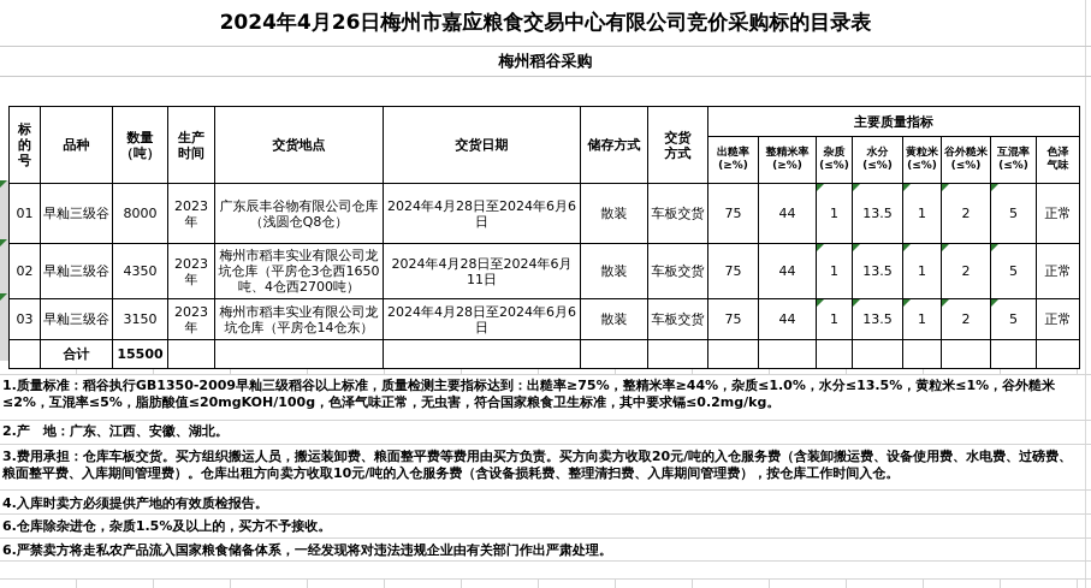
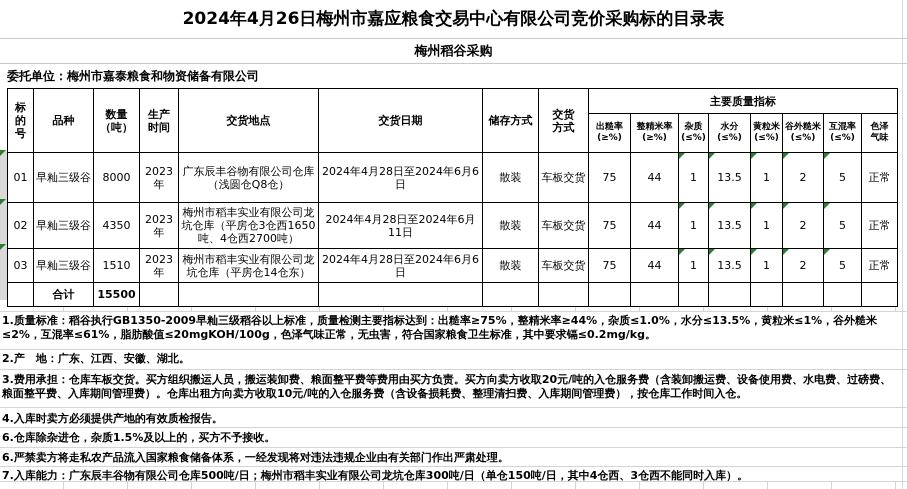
  2024年4月26日梅州市嘉应粮食交易中心有限公司竞价采购标的目录表
  梅州稻谷采购
+ 委托单位：梅州市嘉泰粮食和物资储备有限公司
  标的 号	品种	数量 （吨）	生产 时间	交货地点	交货日期	储存方式	交货 方式	主要质量指标
  出糙率 (≥%)	整精米率 (≥%)	杂质 (≤%)	水分 (≤%)	黄粒米 (≤%)	谷外糙米 (≤%)	互混率 (≤%)	色泽 气味
  01	早籼三级谷	8000	2023年	广东辰丰谷物有限公司仓库（浅圆仓Q8仓）	2024年4月28日至2024年6月6日	散装	车板交货	75	44	1	13.5	1	2	5	正常
  02	早籼三级谷	4350	2023年	梅州市稻丰实业有限公司龙坑仓库（平房仓3仓西1650吨、4仓西2700吨）	2024年4月28日至2024年6月11日	散装	车板交货	75	44	1	13.5	1	2	5	正常
- 03	早籼三级谷	3150	2023年	梅州市稻丰实业有限公司龙坑仓库（平房仓14仓东）	2024年4月28日至2024年6月6日	散装	车板交货	75	44	1	13.5	1	2	5	正常
+ 03	早籼三级谷	1510	2023年	梅州市稻丰实业有限公司龙坑仓库（平房仓14仓东）	2024年4月28日至2024年6月6日	散装	车板交货	75	44	1	13.5	1	2	5	正常
  	合计	15500
- 1.质量标准：稻谷执行GB1350-2009早籼三级稻谷以上标准，质量检测主要指标达到：出糙率≥75%，整精米率≥44%，杂质≤1.0%，水分≤13.5%，黄粒米≤1%，谷外糙米≤2%，互混率≤5%，脂肪酸值≤20mgKOH/100g，色泽气味正常，无虫害，符合国家粮食卫生标准，其中要求镉≤0.2mg/kg。
+ 1.质量标准：稻谷执行GB1350-2009早籼三级稻谷以上标准，质量检测主要指标达到：出糙率≥75%，整精米率≥44%，杂质≤1.0%，水分≤13.5%，黄粒米≤1%，谷外糙米≤2%，互混率≤61%，脂肪酸值≤20mgKOH/100g，色泽气味正常，无虫害，符合国家粮食卫生标准，其中要求镉≤0.2mg/kg。
  2.产 地：广东、江西、安徽、湖北。
  3.费用承担：仓库车板交货。买方组织搬运人员，搬运装卸费、粮面整平费等费用由买方负责。买方向卖方收取20元/吨的入仓服务费（含装卸搬运费、设备使用费、水电费、过磅费、粮面整平费、入库期间管理费）。仓库出租方向卖方收取10元/吨的入仓服务费（含设备损耗费、整理清扫费、入库期间管理费），按仓库工作时间入仓。
  4.入库时卖方必须提供产地的有效质检报告。
  6.仓库除杂进仓，杂质1.5%及以上的，买方不予接收。
  6.严禁卖方将走私农产品流入国家粮食储备体系，一经发现将对违法违规企业由有关部门作出严肃处理。
+ 7.入库能力：广东辰丰谷物有限公司仓库500吨/日；梅州市稻丰实业有限公司龙坑仓库300吨/日（单仓150吨/日，其中4仓西、3仓西不能同时入库）。
